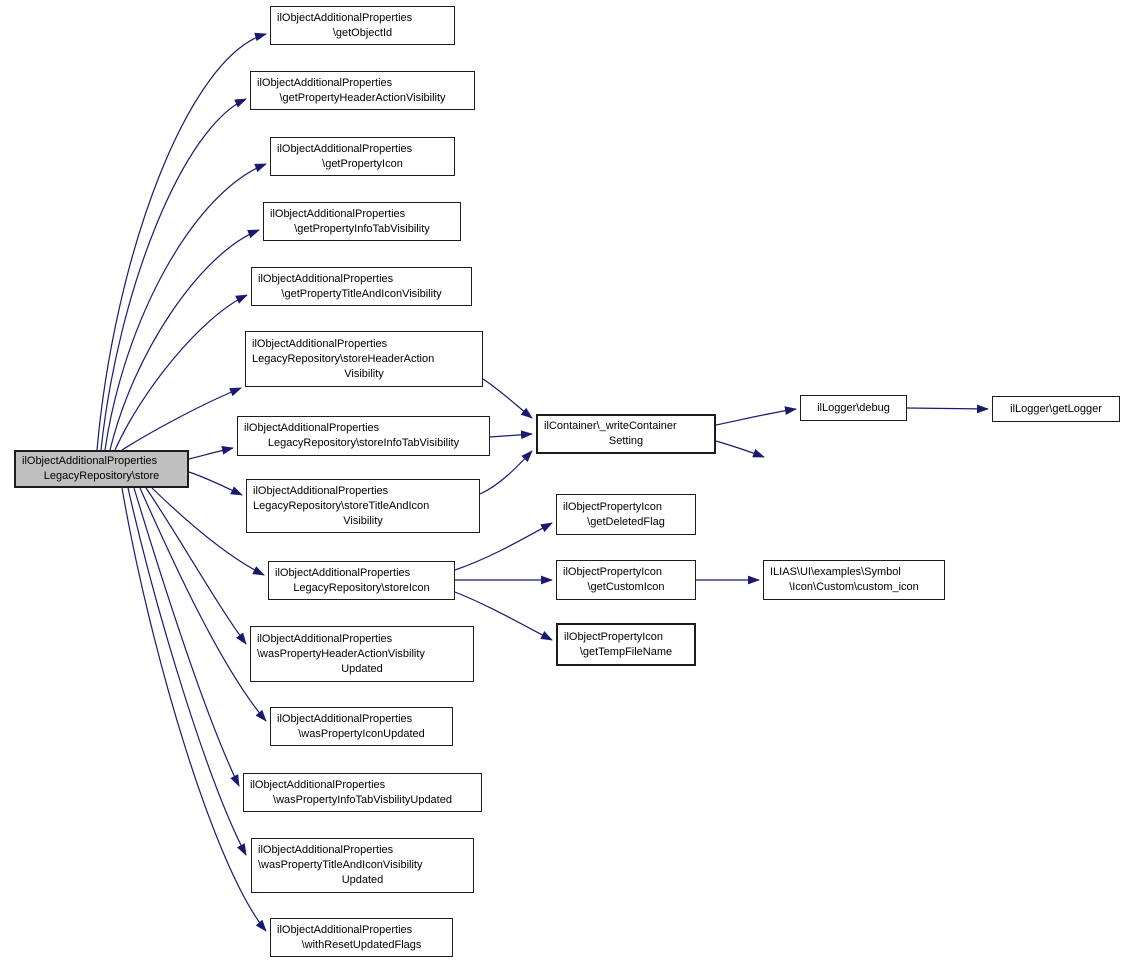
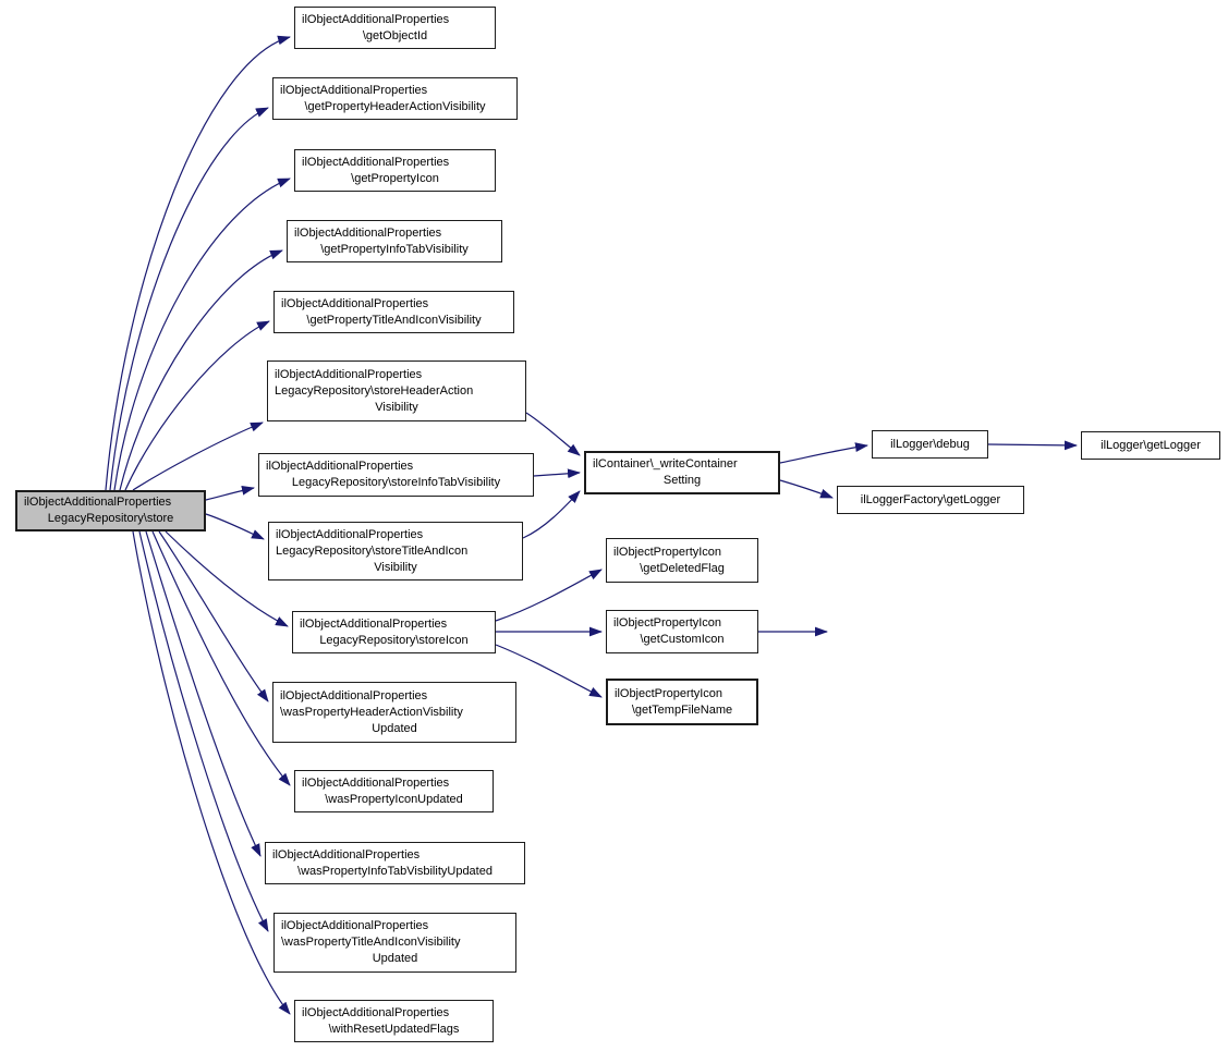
  ilObjectAdditionalProperties
  LegacyRepository\store
  ilObjectAdditionalProperties
  \getObjectId
  ilObjectAdditionalProperties
  \getPropertyHeaderActionVisibility
  ilObjectAdditionalProperties
  \getPropertyIcon
  ilObjectAdditionalProperties
  \getPropertyInfoTabVisibility
  ilObjectAdditionalProperties
  \getPropertyTitleAndIconVisibility
  ilObjectAdditionalProperties
  LegacyRepository\storeHeaderAction
  Visibility
  ilObjectAdditionalProperties
  LegacyRepository\storeInfoTabVisibility
  ilObjectAdditionalProperties
  LegacyRepository\storeTitleAndIcon
  Visibility
  ilObjectAdditionalProperties
  LegacyRepository\storeIcon
  ilObjectAdditionalProperties
  \wasPropertyHeaderActionVisbility
  Updated
  ilObjectAdditionalProperties
  \wasPropertyIconUpdated
  ilObjectAdditionalProperties
  \wasPropertyInfoTabVisbilityUpdated
  ilObjectAdditionalProperties
  \wasPropertyTitleAndIconVisibility
  Updated
  ilObjectAdditionalProperties
  \withResetUpdatedFlags
  ilContainer\_writeContainer
  Setting
  ilLogger\debug
+ ilLoggerFactory\getLogger
  ilLogger\getLogger
  ilObjectPropertyIcon
  \getDeletedFlag
  ilObjectPropertyIcon
  \getCustomIcon
- ILIAS\UI\examples\Symbol
- \Icon\Custom\custom_icon
  ilObjectPropertyIcon
  \getTempFileName
